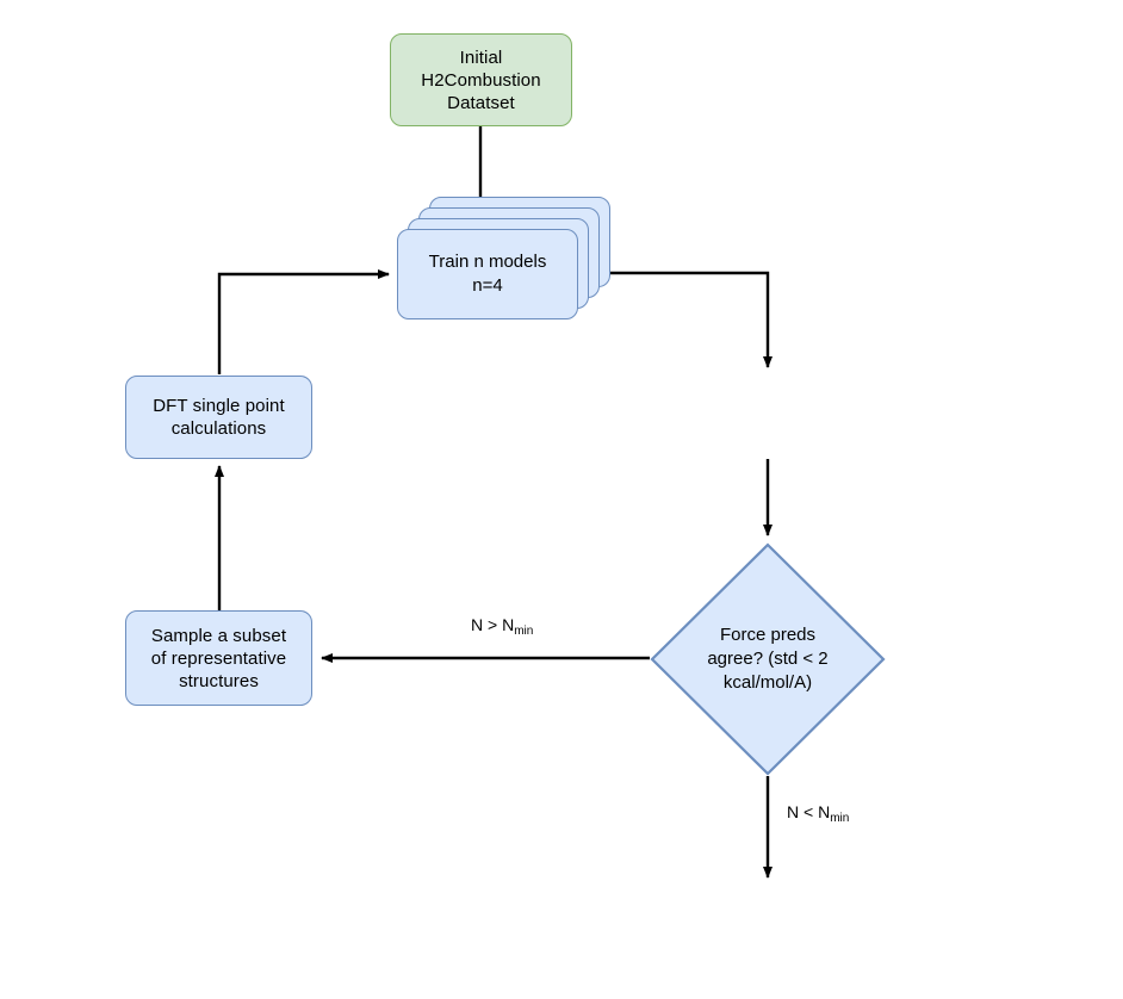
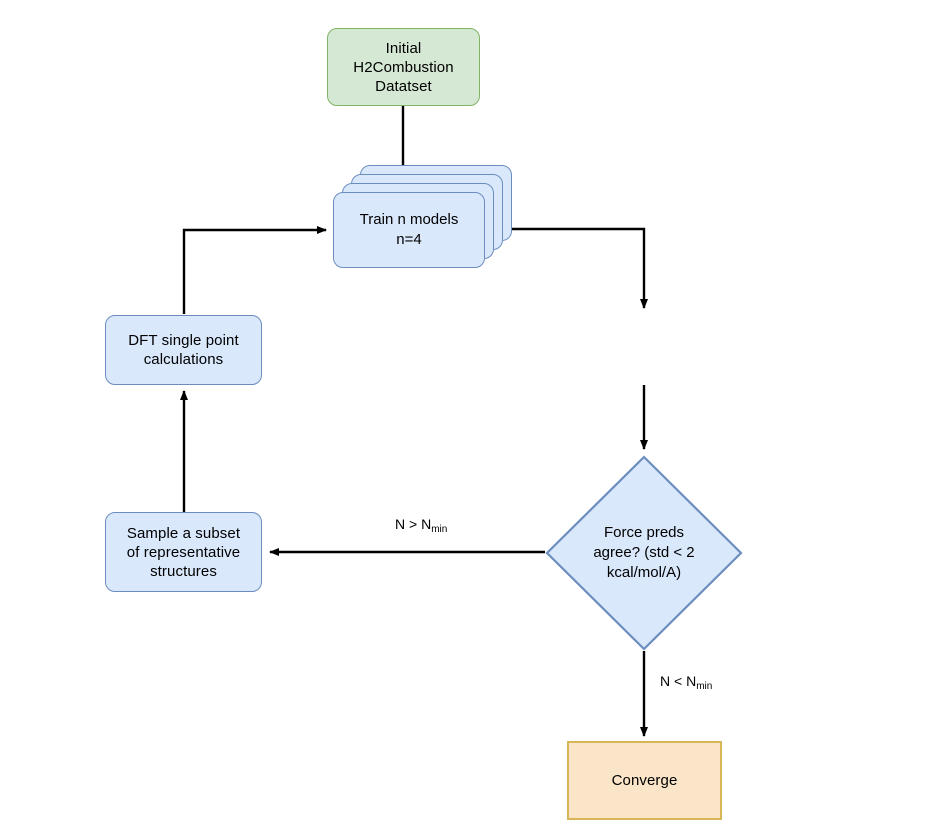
  Initial
  H2Combustion
  Datatset
  Train n models
  n=4
  DFT single point
  calculations
  Sample a subset
  of representative
  structures
  Force preds
  agree? (std < 2
  kcal/mol/A)
+ Converge
  N > Nmin
  N < Nmin
